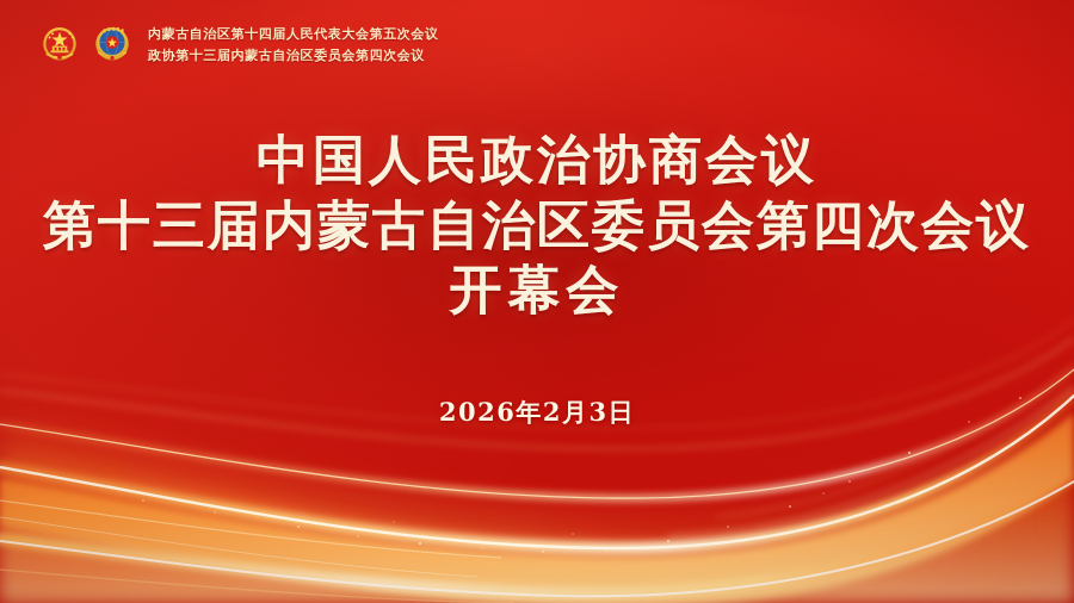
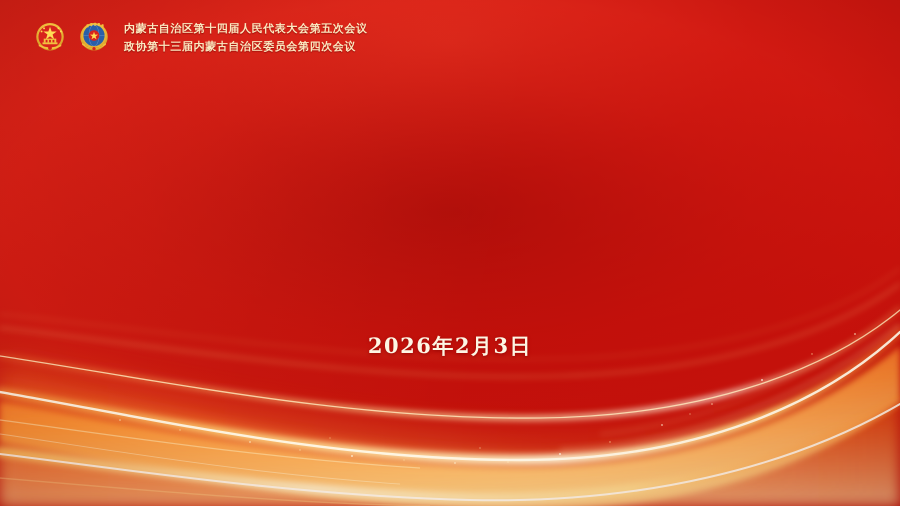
  内蒙古自治区第十四届人民代表大会第五次会议
  政协第十三届内蒙古自治区委员会第四次会议
- 中国人民政治协商会议
- 第十三届内蒙古自治区委员会第四次会议
- 开幕会
  2026年2月3日
